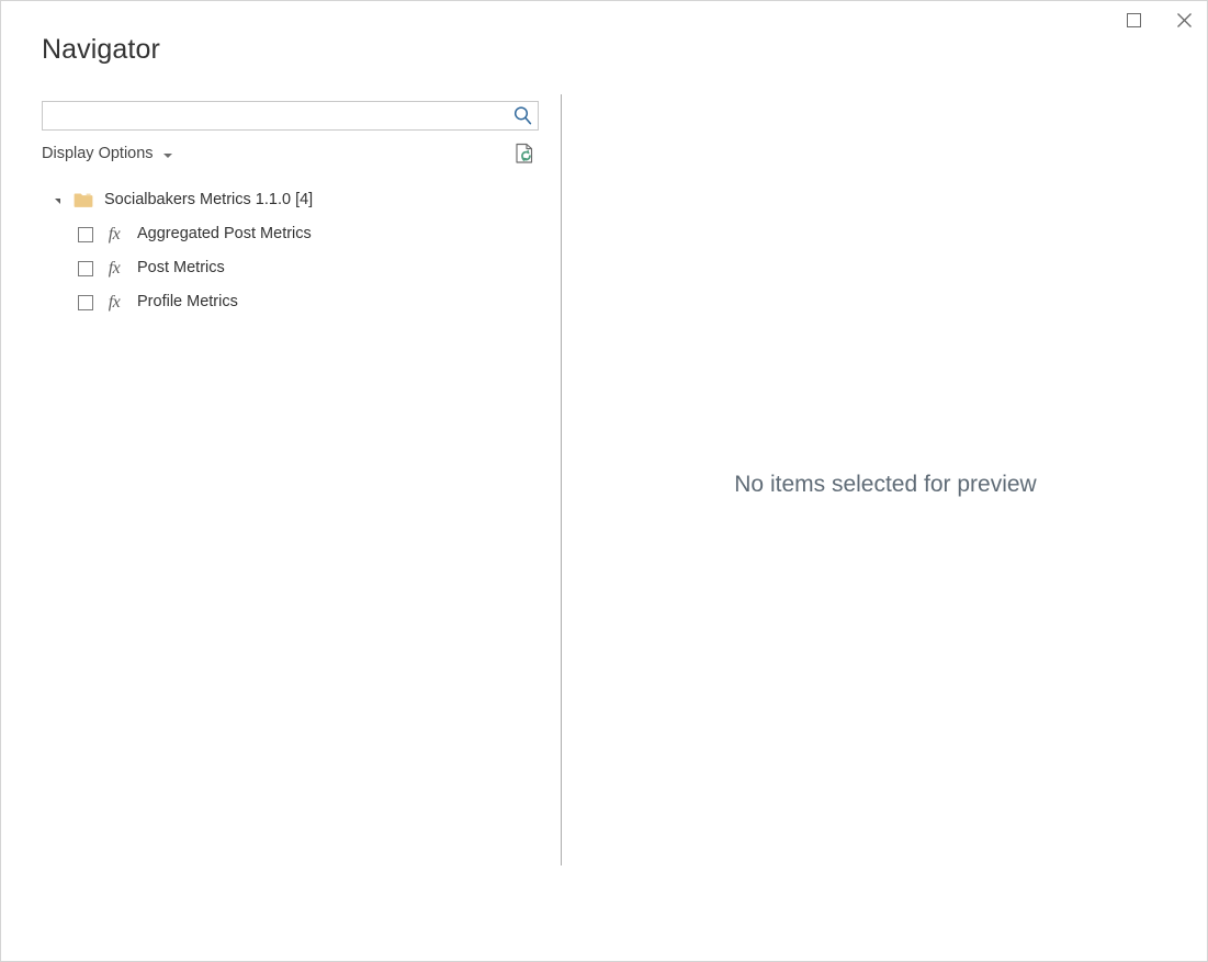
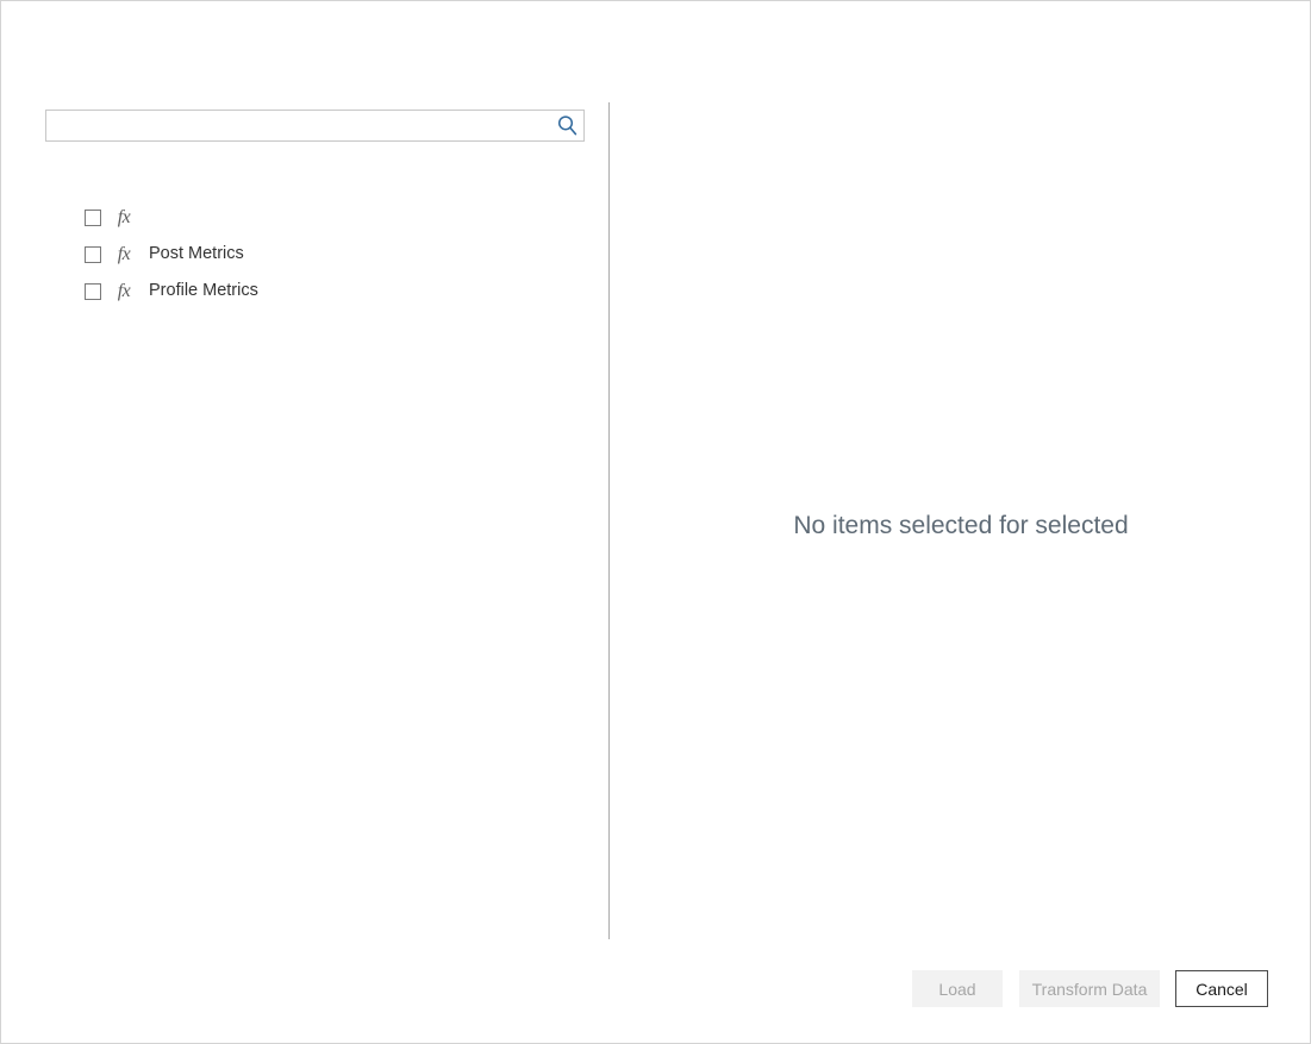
- Navigator
- Display Options
- Socialbakers Metrics 1.1.0 [4]
  fx
- Aggregated Post Metrics
  fx
  Post Metrics
  fx
  Profile Metrics
- No items selected for preview
+ No items selected for selected
+ Load
+ Transform Data
+ Cancel
